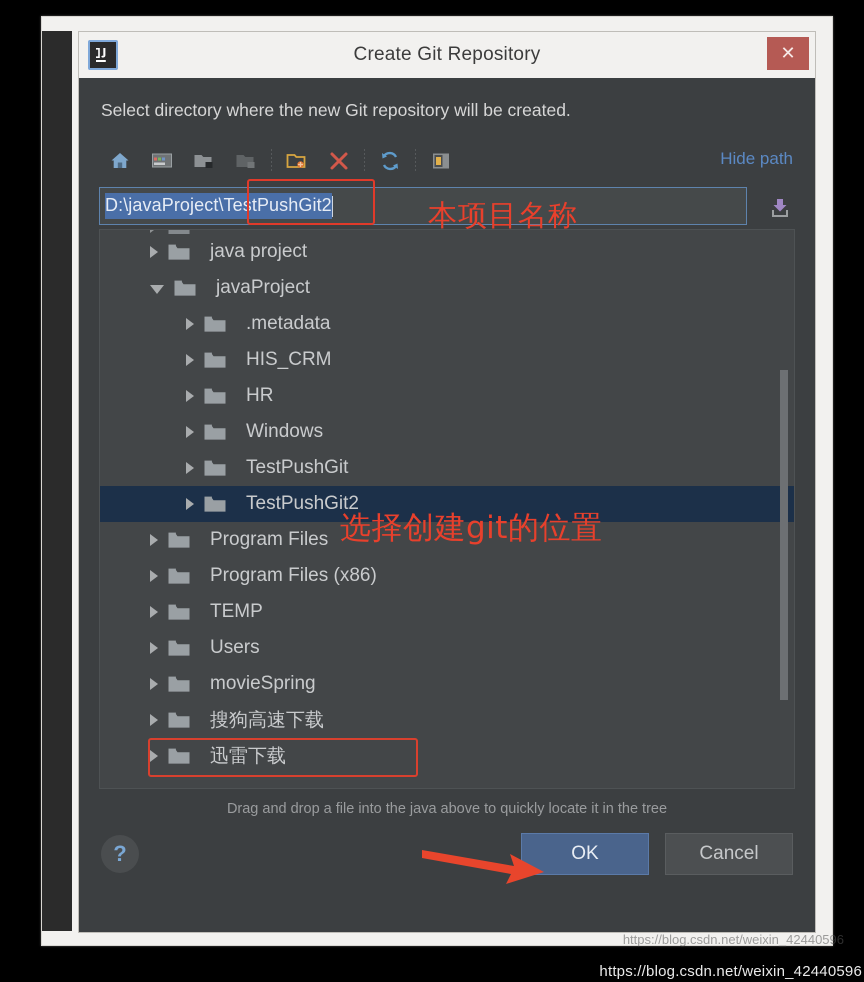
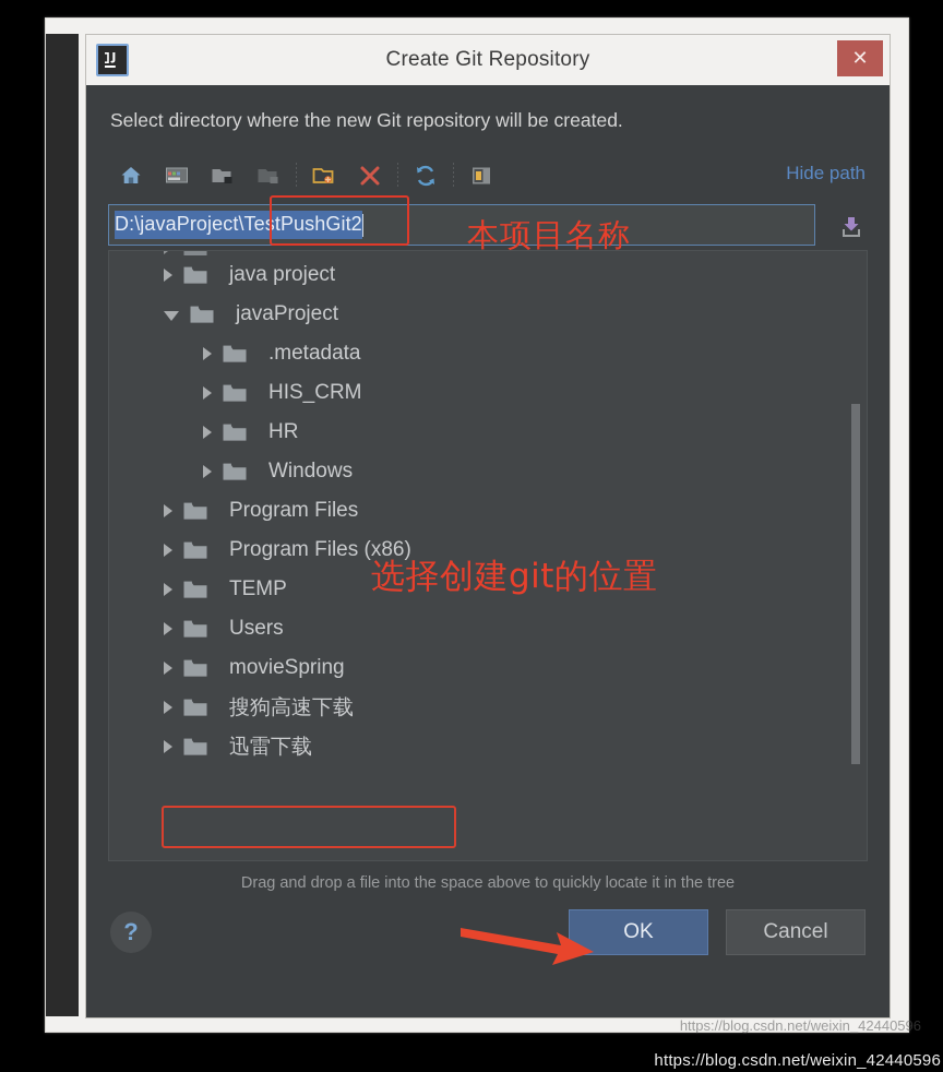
  Create Git Repository
  ✕
  Select directory where the new Git repository will be created.
  Hide path
  D:\javaProject\TestPushGit2
  java project
  javaProject
  .metadata
  HIS_CRM
  HR
  Windows
- TestPushGit
- TestPushGit2
  Program Files
  Program Files (x86)
  TEMP
  Users
  movieSpring
  搜狗高速下载
  迅雷下载
- Drag and drop a file into the java above to quickly locate it in the tree
+ Drag and drop a file into the space above to quickly locate it in the tree
  ?
  OK
  Cancel
  本项目名称
  选择创建git的位置
  https://blog.csdn.net/weixin_42440596
  https://blog.csdn.net/weixin_42440596
